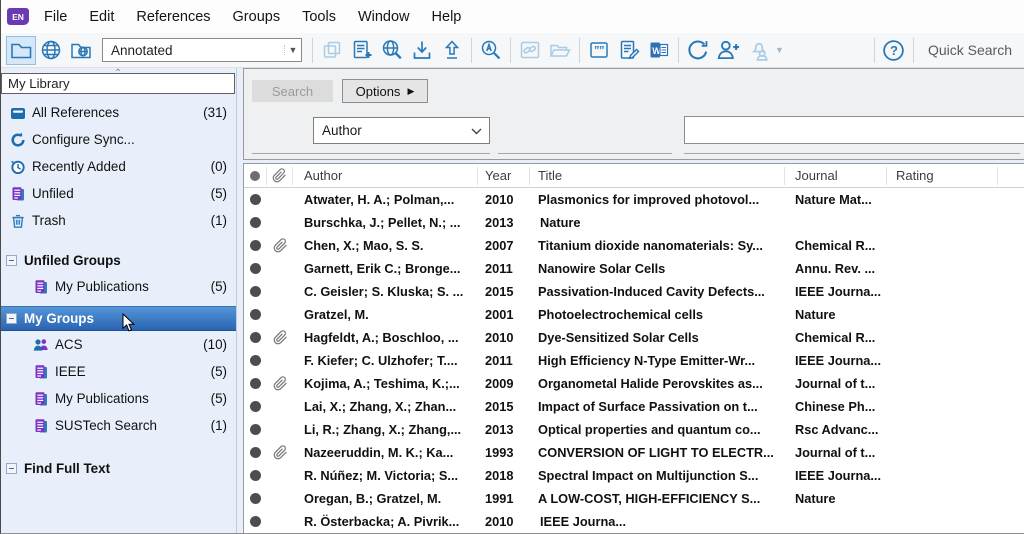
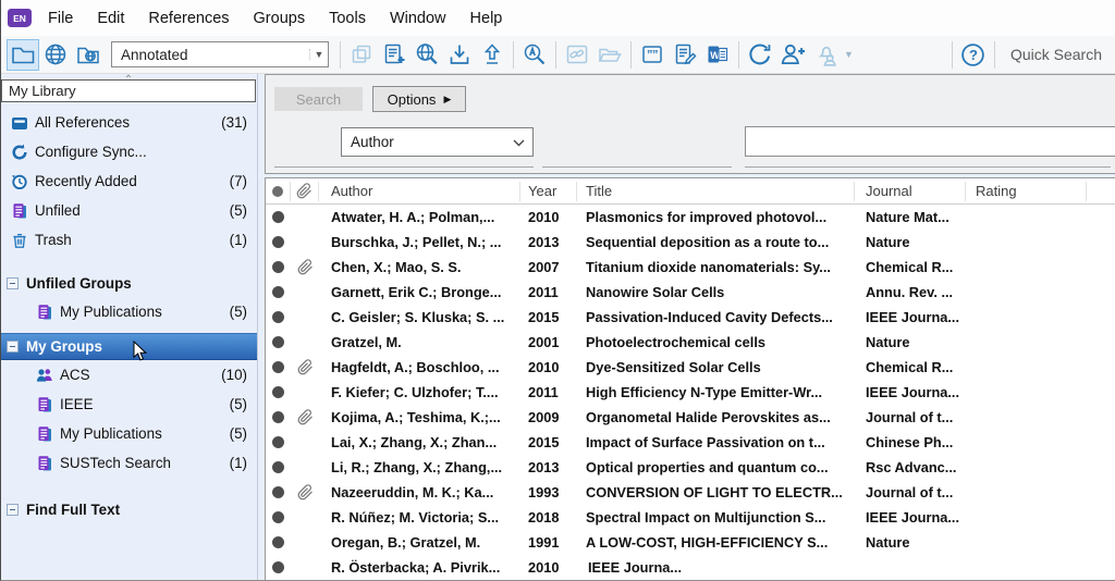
  EN
  File
  Edit
  References
  Groups
  Tools
  Window
  Help
  Annotated
  ▼
  ”
  ”
  W
  ▼
  ?
  Quick Search
  ⌃
  My Library
  All References
  (31)
  Configure Sync...
  Recently Added
- (0)
+ (7)
  Unfiled
  (5)
  Trash
  (1)
  Unfiled Groups
  My Publications
  (5)
  My Groups
  ACS
  (10)
  IEEE
  (5)
  My Publications
  (5)
  SUSTech Search
  (1)
  Find Full Text
  Search
  Options
  ▶
  Author
  Author
  Year
  Title
  Journal
  Rating
  Atwater, H. A.; Polman,...
  2010
  Plasmonics for improved photovol...
  Nature Mat...
  Burschka, J.; Pellet, N.; ...
  2013
+ Sequential deposition as a route to...
  Nature
  Chen, X.; Mao, S. S.
  2007
  Titanium dioxide nanomaterials: Sy...
  Chemical R...
  Garnett, Erik C.; Bronge...
  2011
  Nanowire Solar Cells
  Annu. Rev. ...
  C. Geisler; S. Kluska; S. ...
  2015
  Passivation-Induced Cavity Defects...
  IEEE Journa...
  Gratzel, M.
  2001
  Photoelectrochemical cells
  Nature
  Hagfeldt, A.; Boschloo, ...
  2010
  Dye-Sensitized Solar Cells
  Chemical R...
  F. Kiefer; C. Ulzhofer; T....
  2011
  High Efficiency N-Type Emitter-Wr...
  IEEE Journa...
  Kojima, A.; Teshima, K.;...
  2009
  Organometal Halide Perovskites as...
  Journal of t...
  Lai, X.; Zhang, X.; Zhan...
  2015
  Impact of Surface Passivation on t...
  Chinese Ph...
  Li, R.; Zhang, X.; Zhang,...
  2013
  Optical properties and quantum co...
  Rsc Advanc...
  Nazeeruddin, M. K.; Ka...
  1993
  CONVERSION OF LIGHT TO ELECTR...
  Journal of t...
  R. Núñez; M. Victoria; S...
  2018
  Spectral Impact on Multijunction S...
  IEEE Journa...
  Oregan, B.; Gratzel, M.
  1991
  A LOW-COST, HIGH-EFFICIENCY S...
  Nature
  R. Österbacka; A. Pivrik...
  2010
  IEEE Journa...
